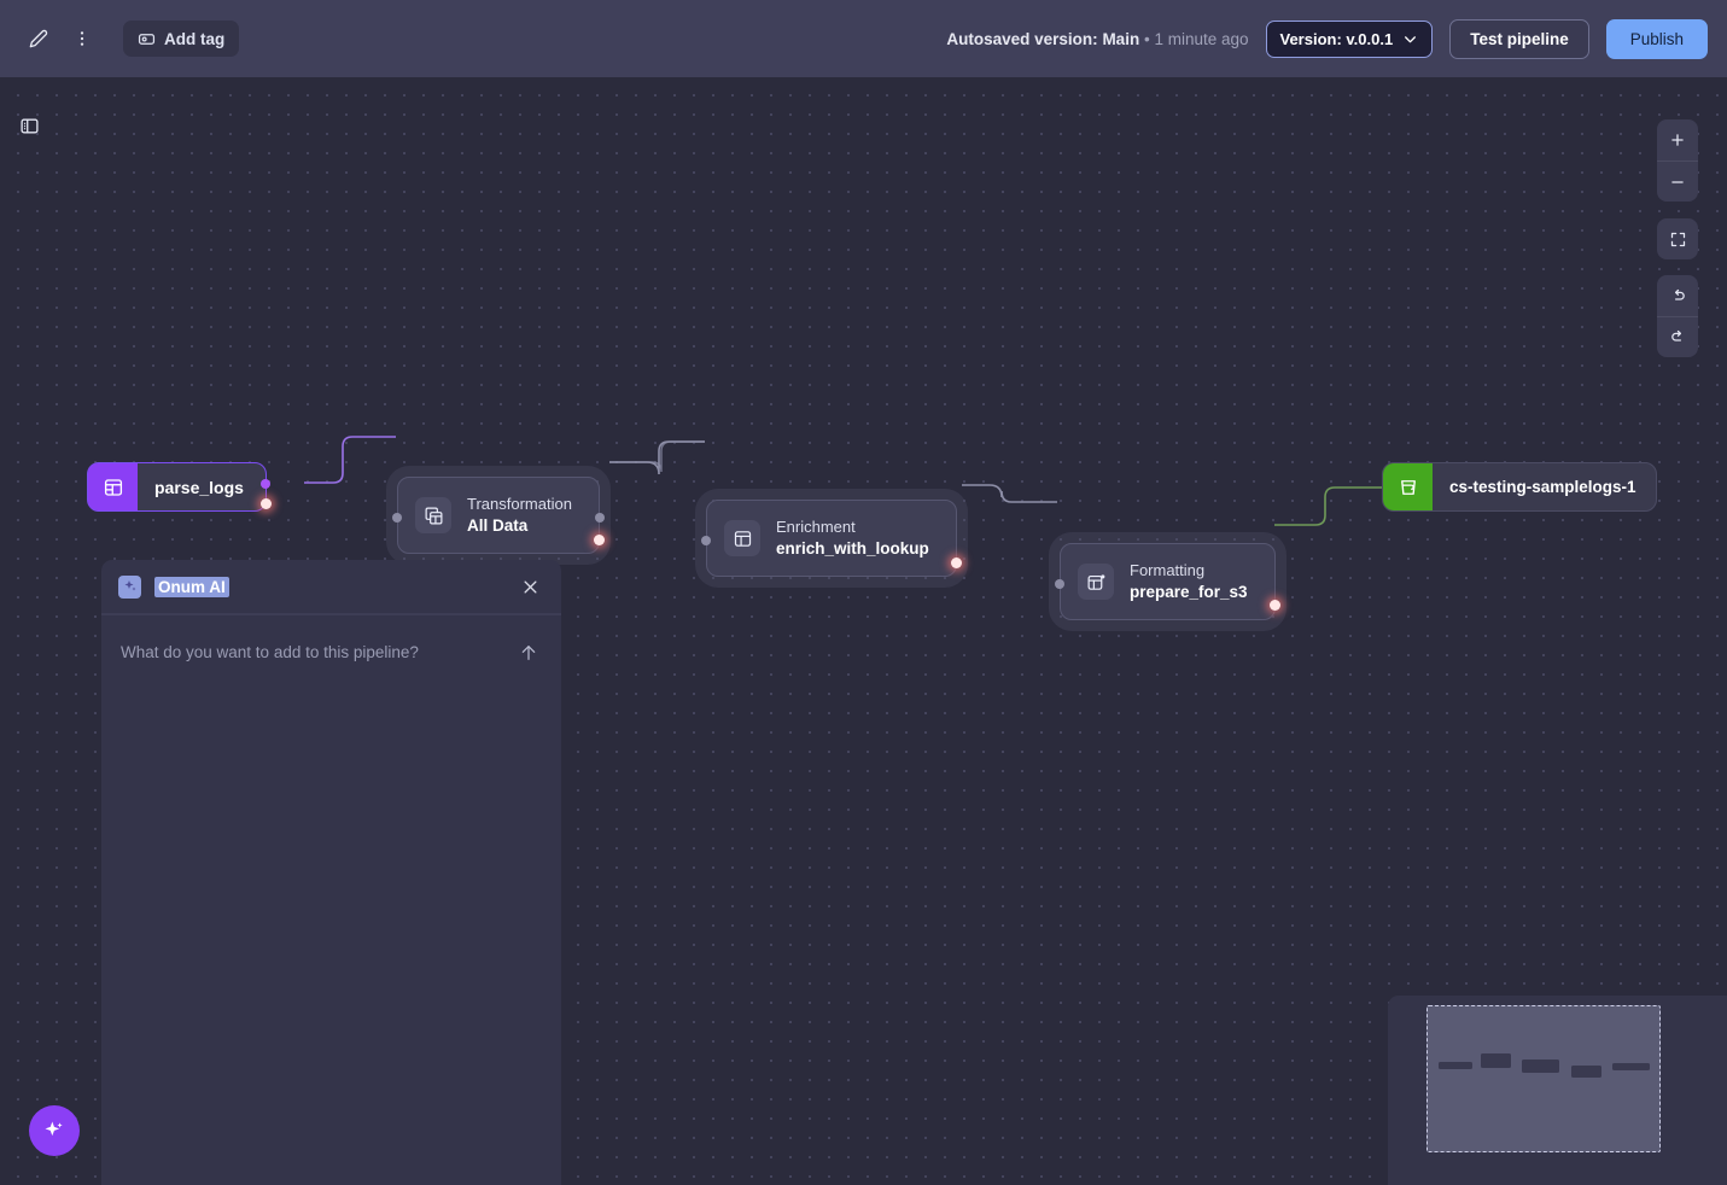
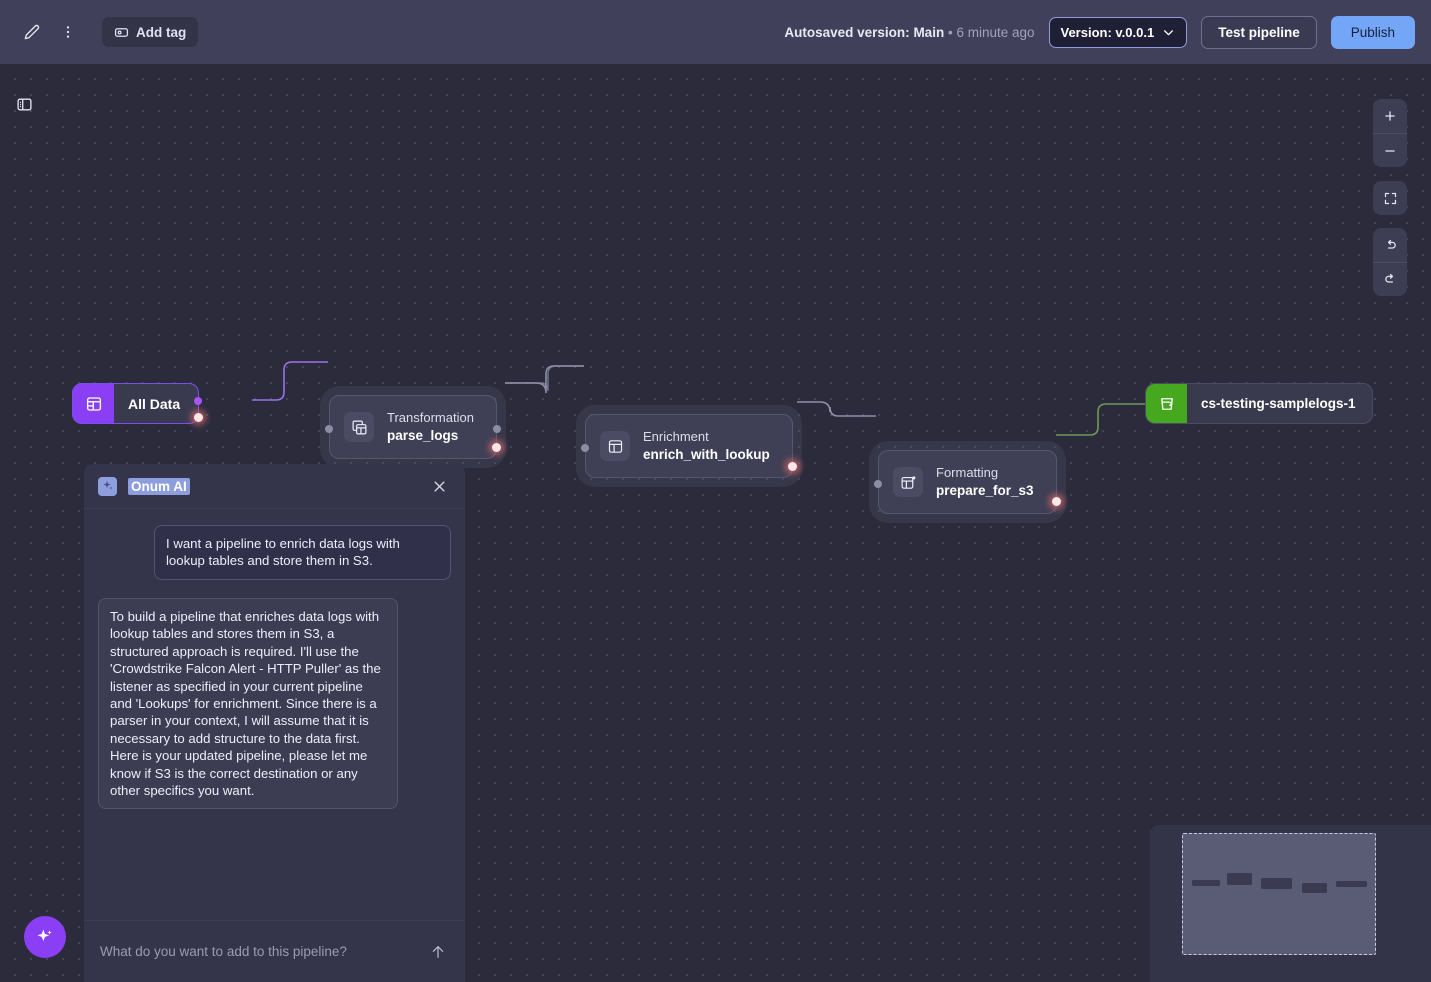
  Add tag
- Autosaved version: Main • 1 minute ago
+ Autosaved version: Main • 6 minute ago
  Version: v.0.0.1
  Test pipeline
  Publish
- parse_logs
+ All Data
  Transformation
- All Data
+ parse_logs
  Enrichment
  enrich_with_lookup
  Formatting
  prepare_for_s3
  cs-testing-samplelogs-1
  Onum AI
+ I want a pipeline to enrich data logs with lookup tables and store them in S3.
+ To build a pipeline that enriches data logs with lookup tables and stores them in S3, a structured approach is required. I'll use the 'Crowdstrike Falcon Alert - HTTP Puller' as the listener as specified in your current pipeline and 'Lookups' for enrichment. Since there is a parser in your context, I will assume that it is necessary to add structure to the data first. Here is your updated pipeline, please let me know if S3 is the correct destination or any other specifics you want.
  What do you want to add to this pipeline?
